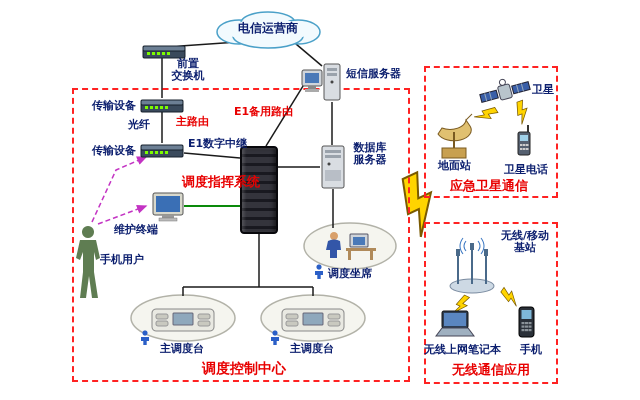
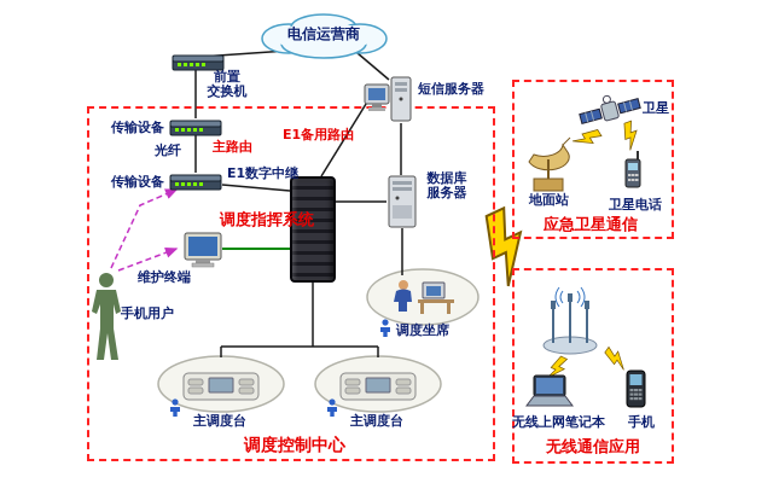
  电信运营商
  前置
  交换机
  传输设备
  传输设备
  光纤
  主路由
  E1数字中继
  E1备用路由
  短信服务器
  数据库
  服务器
  调度指挥系统
  维护终端
  手机用户
  调度坐席
  主调度台
  主调度台
  调度控制中心
  卫星
  地面站
  卫星电话
  应急卫星通信
- 无线/移动
- 基站
  无线上网笔记本
  手机
  无线通信应用
